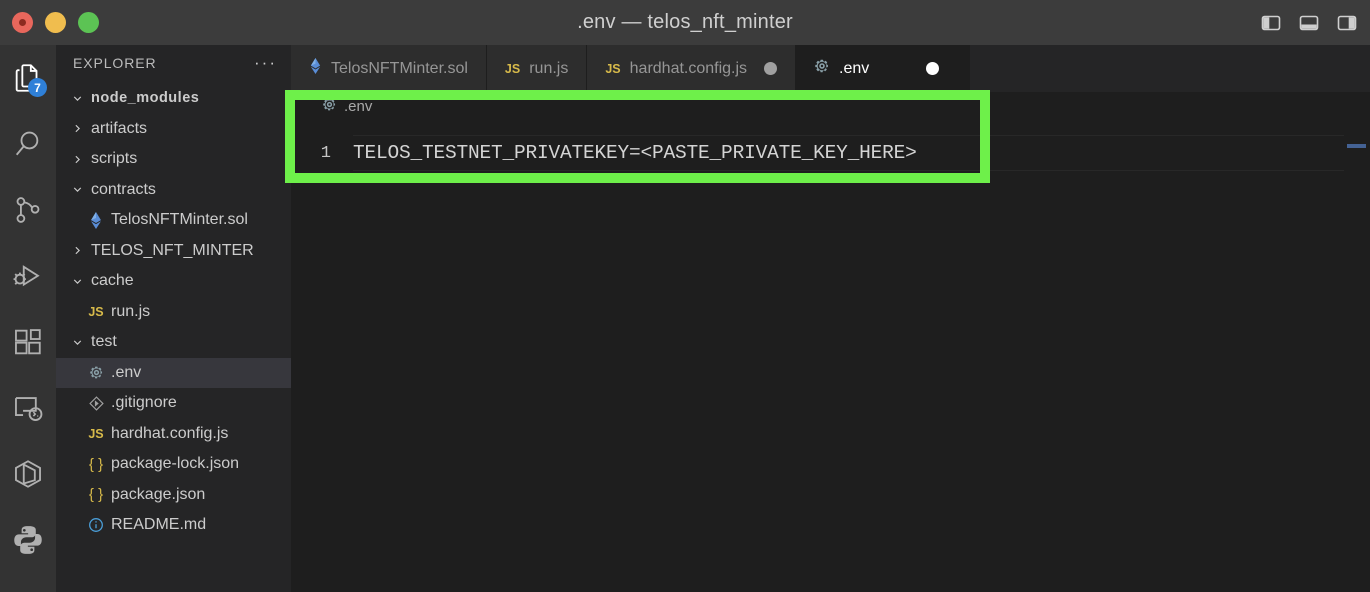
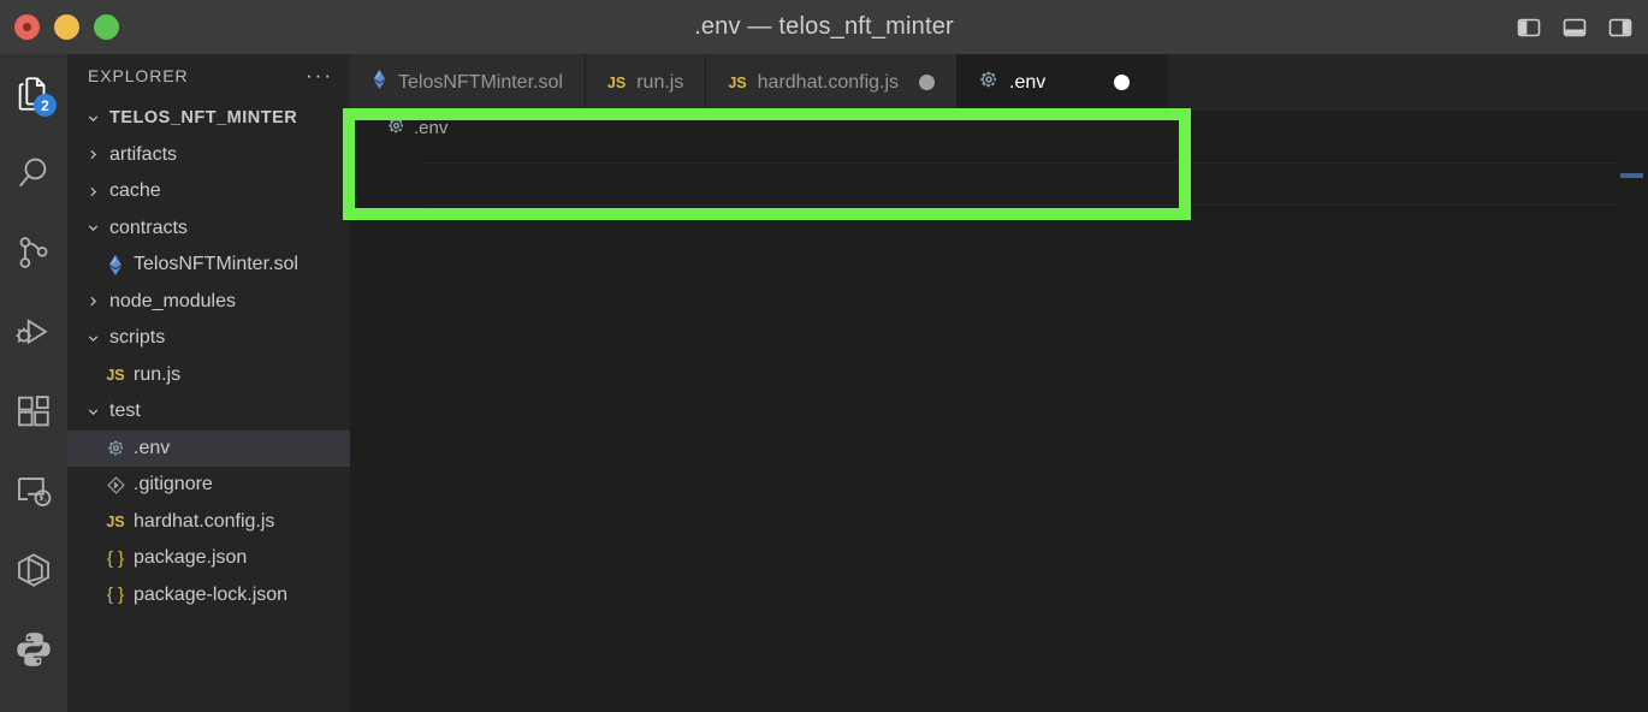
  .env — telos_nft_minter
- 7
+ 2
  EXPLORER
  ···
- node_modules
+ TELOS_NFT_MINTER
  artifacts
- scripts
+ cache
  contracts
  TelosNFTMinter.sol
- TELOS_NFT_MINTER
+ node_modules
- cache
+ scripts
  JS
  run.js
  test
  .env
  .gitignore
  JS
  hardhat.config.js
  { }
- package-lock.json
+ package.json
  { }
- package.json
+ package-lock.json
- README.md
  TelosNFTMinter.sol
  JS
  run.js
  JS
  hardhat.config.js
  .env
  .env
- 1
- TELOS_TESTNET_PRIVATEKEY=<PASTE_PRIVATE_KEY_HERE>
